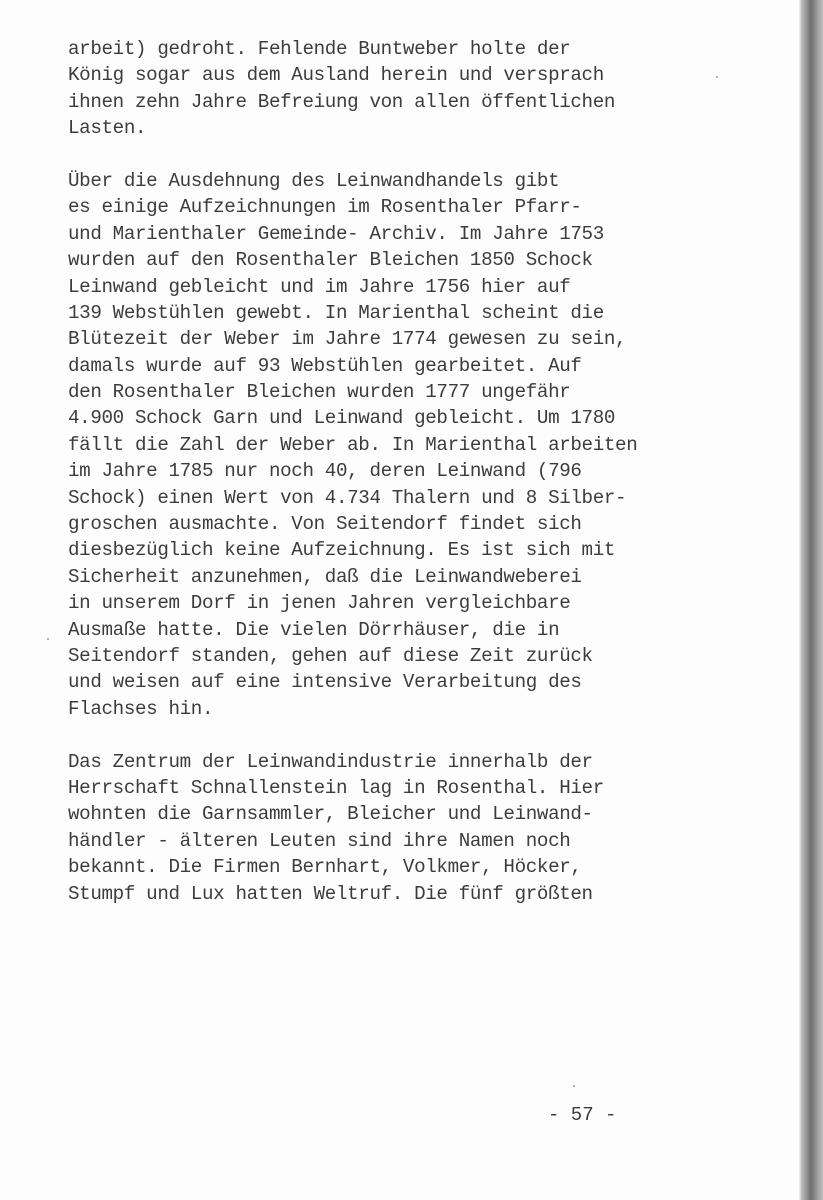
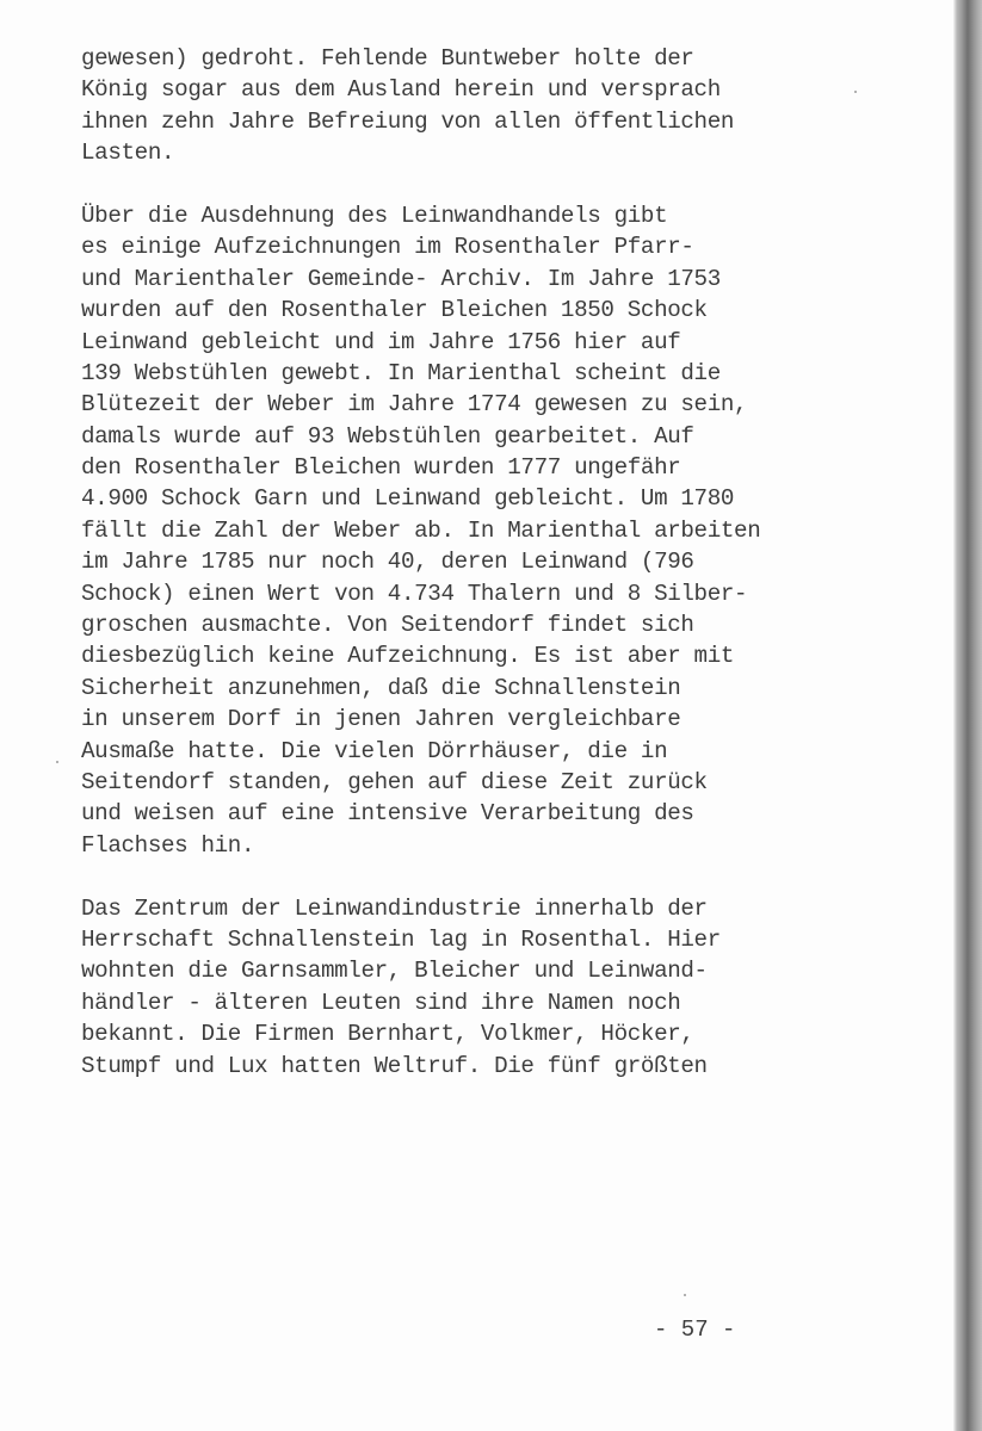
- arbeit) gedroht. Fehlende Buntweber holte der
+ gewesen) gedroht. Fehlende Buntweber holte der
  König sogar aus dem Ausland herein und versprach
  ihnen zehn Jahre Befreiung von allen öffentlichen
  Lasten.
  Über die Ausdehnung des Leinwandhandels gibt
  es einige Aufzeichnungen im Rosenthaler Pfarr-
  und Marienthaler Gemeinde- Archiv. Im Jahre 1753
  wurden auf den Rosenthaler Bleichen 1850 Schock
  Leinwand gebleicht und im Jahre 1756 hier auf
  139 Webstühlen gewebt. In Marienthal scheint die
  Blütezeit der Weber im Jahre 1774 gewesen zu sein,
  damals wurde auf 93 Webstühlen gearbeitet. Auf
  den Rosenthaler Bleichen wurden 1777 ungefähr
  4.900 Schock Garn und Leinwand gebleicht. Um 1780
  fällt die Zahl der Weber ab. In Marienthal arbeiten
  im Jahre 1785 nur noch 40, deren Leinwand (796
  Schock) einen Wert von 4.734 Thalern und 8 Silber-
  groschen ausmachte. Von Seitendorf findet sich
- diesbezüglich keine Aufzeichnung. Es ist sich mit
+ diesbezüglich keine Aufzeichnung. Es ist aber mit
- Sicherheit anzunehmen, daß die Leinwandweberei
+ Sicherheit anzunehmen, daß die Schnallenstein
  in unserem Dorf in jenen Jahren vergleichbare
  Ausmaße hatte. Die vielen Dörrhäuser, die in
  Seitendorf standen, gehen auf diese Zeit zurück
  und weisen auf eine intensive Verarbeitung des
  Flachses hin.
  Das Zentrum der Leinwandindustrie innerhalb der
  Herrschaft Schnallenstein lag in Rosenthal. Hier
  wohnten die Garnsammler, Bleicher und Leinwand-
  händler - älteren Leuten sind ihre Namen noch
  bekannt. Die Firmen Bernhart, Volkmer, Höcker,
  Stumpf und Lux hatten Weltruf. Die fünf größten
  - 57 -
